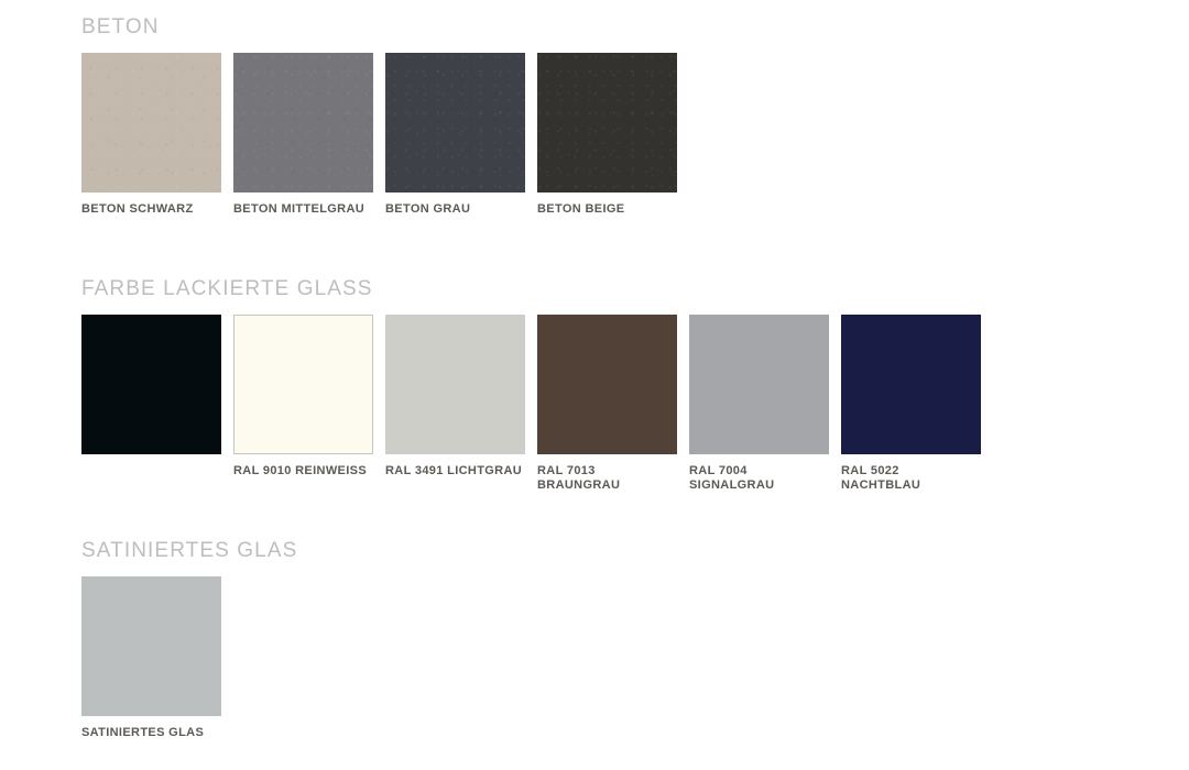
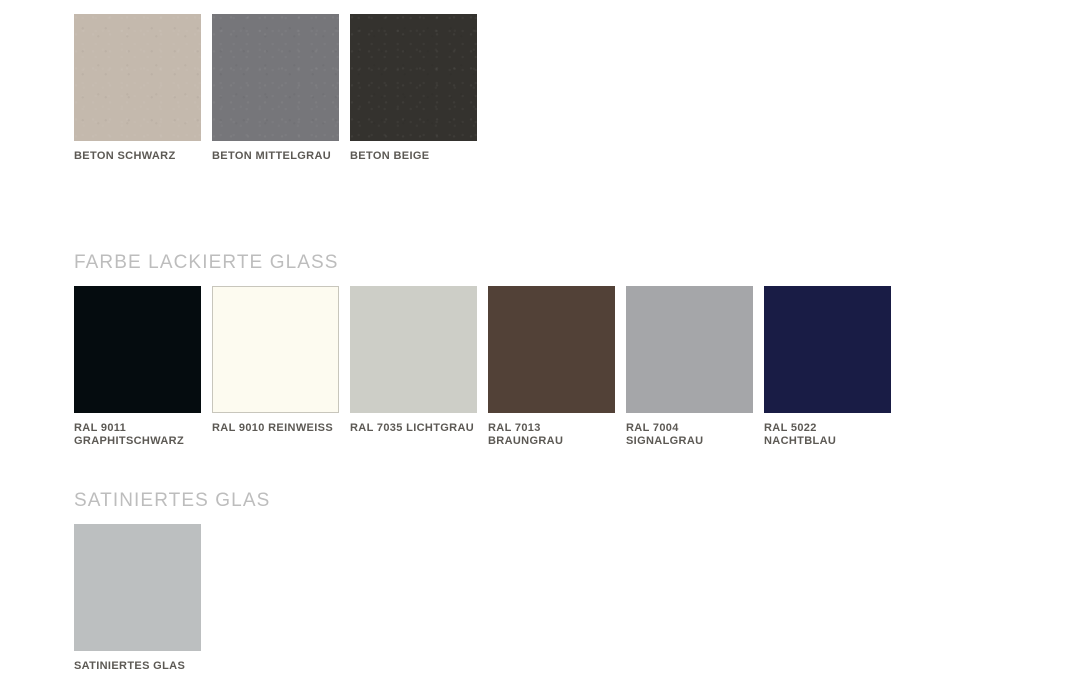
- BETON
  BETON SCHWARZ
  BETON MITTELGRAU
- BETON GRAU
  BETON BEIGE
  FARBE LACKIERTE GLASS
+ RAL 9011
+ GRAPHITSCHWARZ
  RAL 9010 REINWEISS
- RAL 3491 LICHTGRAU
+ RAL 7035 LICHTGRAU
  RAL 7013 BRAUNGRAU
  RAL 7004
  SIGNALGRAU
  RAL 5022 NACHTBLAU
  SATINIERTES GLAS
  SATINIERTES GLAS
